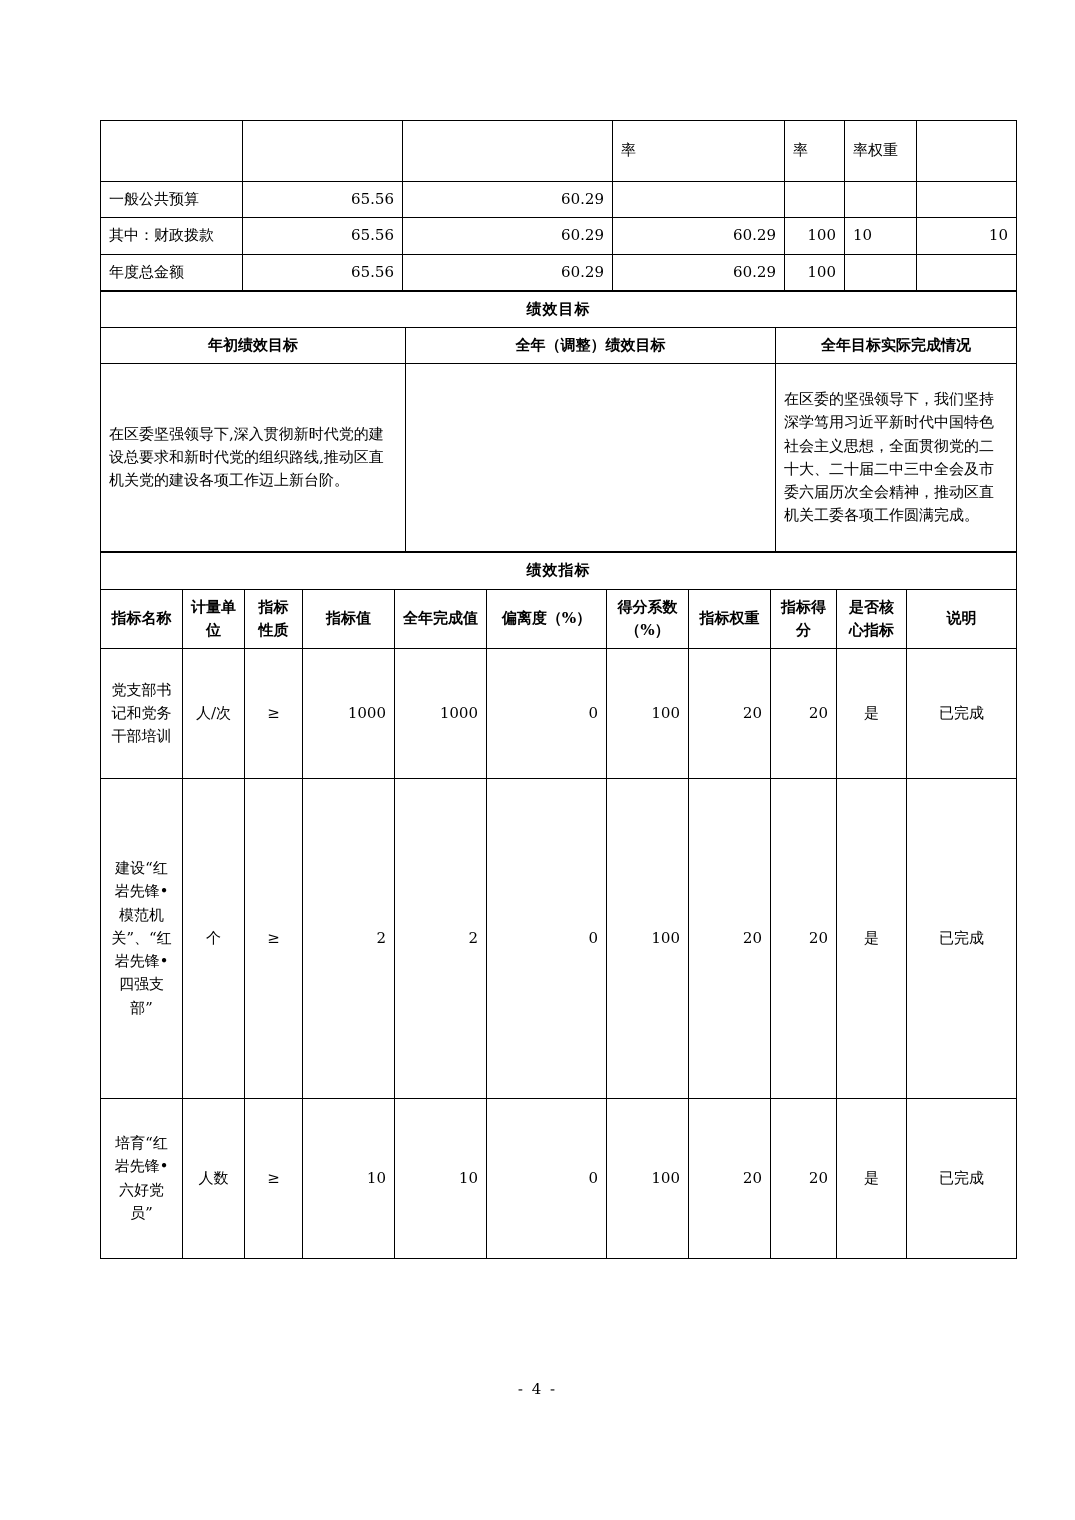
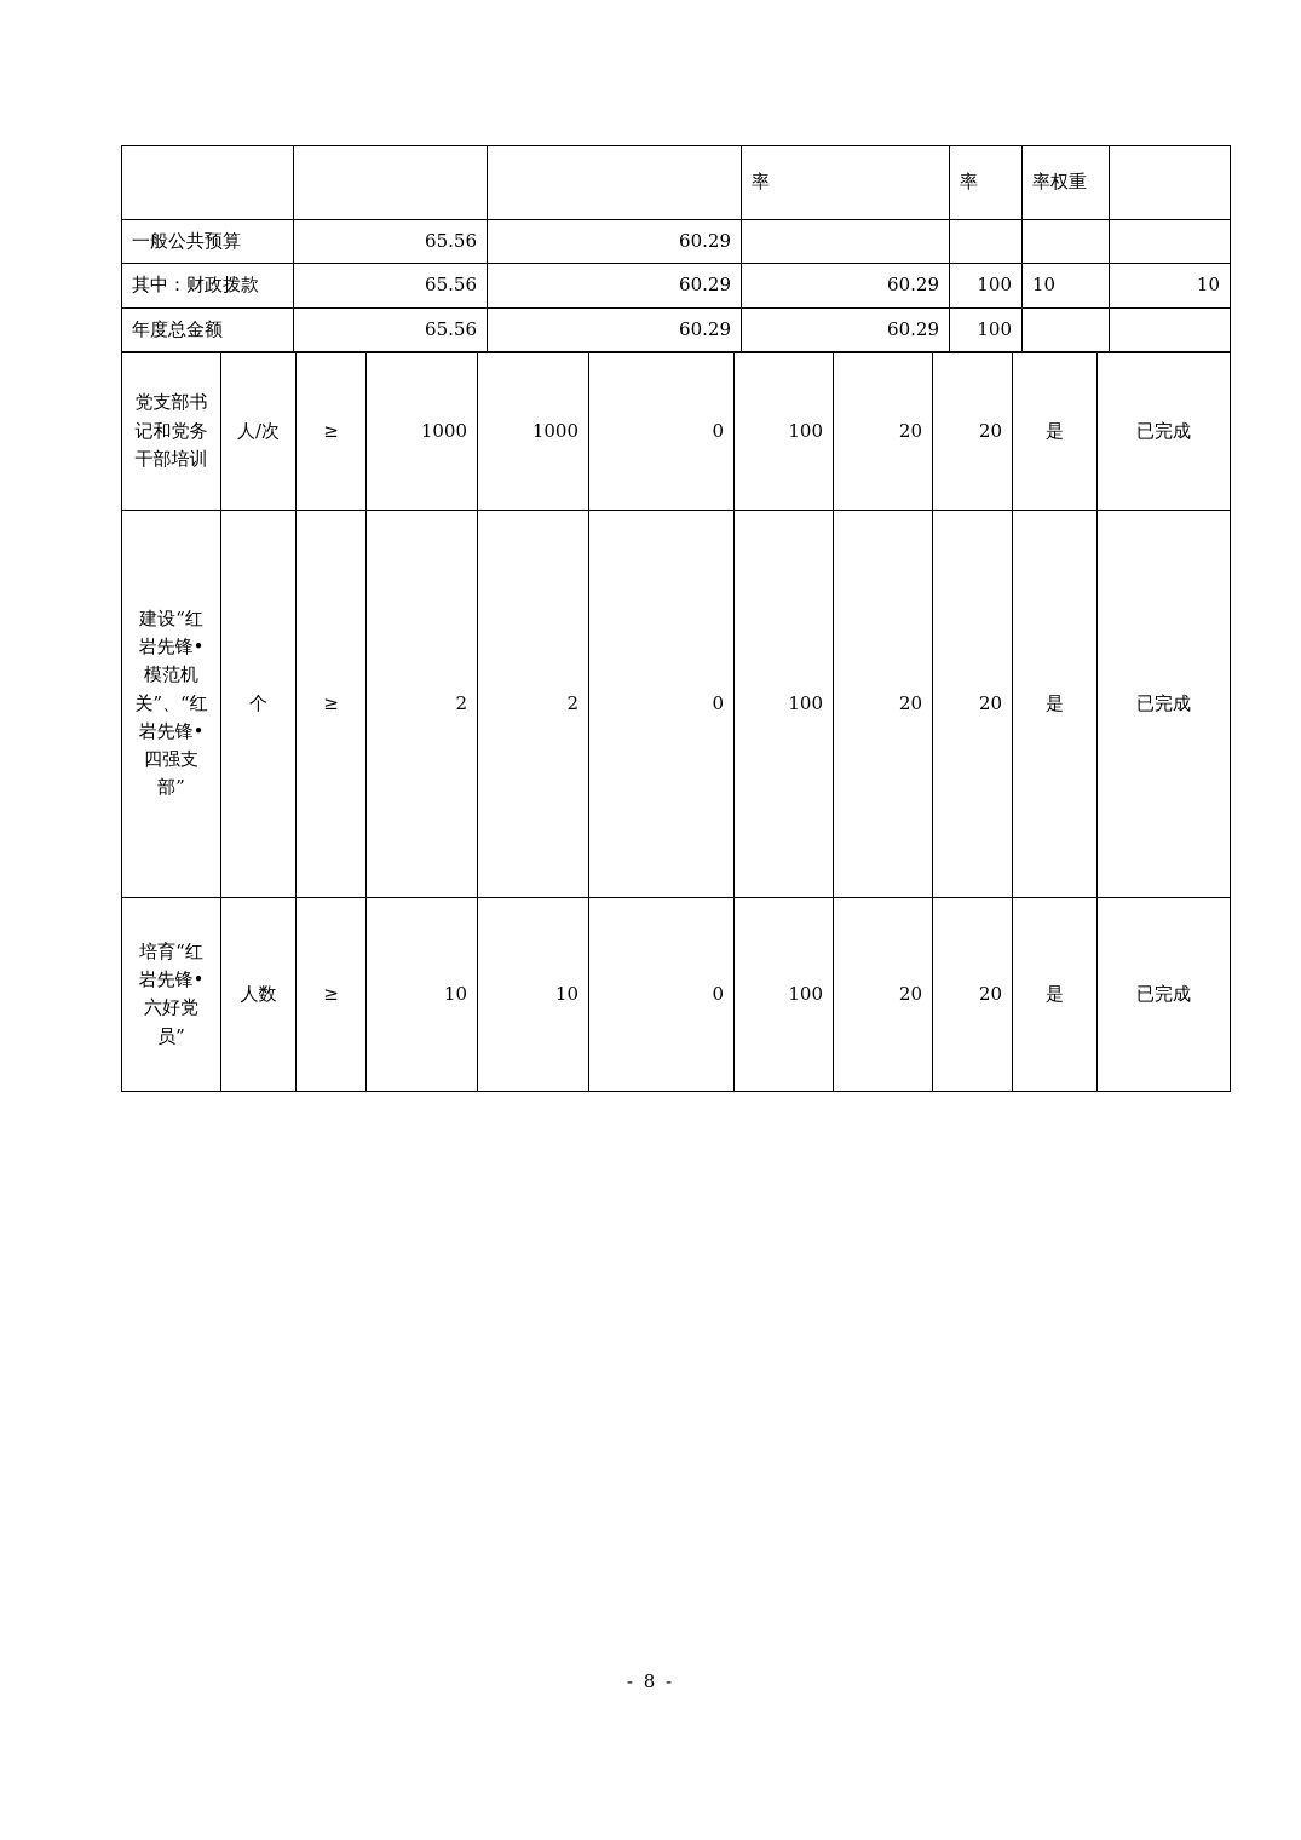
  			率	率	率权重
  一般公共预算	65.56	60.29
  其中：财政拨款	65.56	60.29	60.29	100	10	10
  年度总金额	65.56	60.29	60.29	100
- 绩效目标
- 年初绩效目标	全年（调整）绩效目标	全年目标实际完成情况
- 在区委坚强领导下,深入贯彻新时代党的建设总要求和新时代党的组织路线,推动区直机关党的建设各项工作迈上新台阶。		在区委的坚强领导下，我们坚持深学笃用习近平新时代中国特色社会主义思想，全面贯彻党的二十大、二十届二中三中全会及市委六届历次全会精神，推动区直机关工委各项工作圆满完成。
- 绩效指标
- 指标名称	计量单位	指标性质	指标值	全年完成值	偏离度（%）	得分系数（%）	指标权重	指标得分	是否核心指标	说明
  党支部书记和党务干部培训	人/次	≥	1000	1000	0	100	20	20	是	已完成
  建设“红岩先锋•模范机关”、“红岩先锋•四强支部”	个	≥	2	2	0	100	20	20	是	已完成
  培育“红岩先锋•六好党员”	人数	≥	10	10	0	100	20	20	是	已完成
- - 4 -
+ - 8 -
